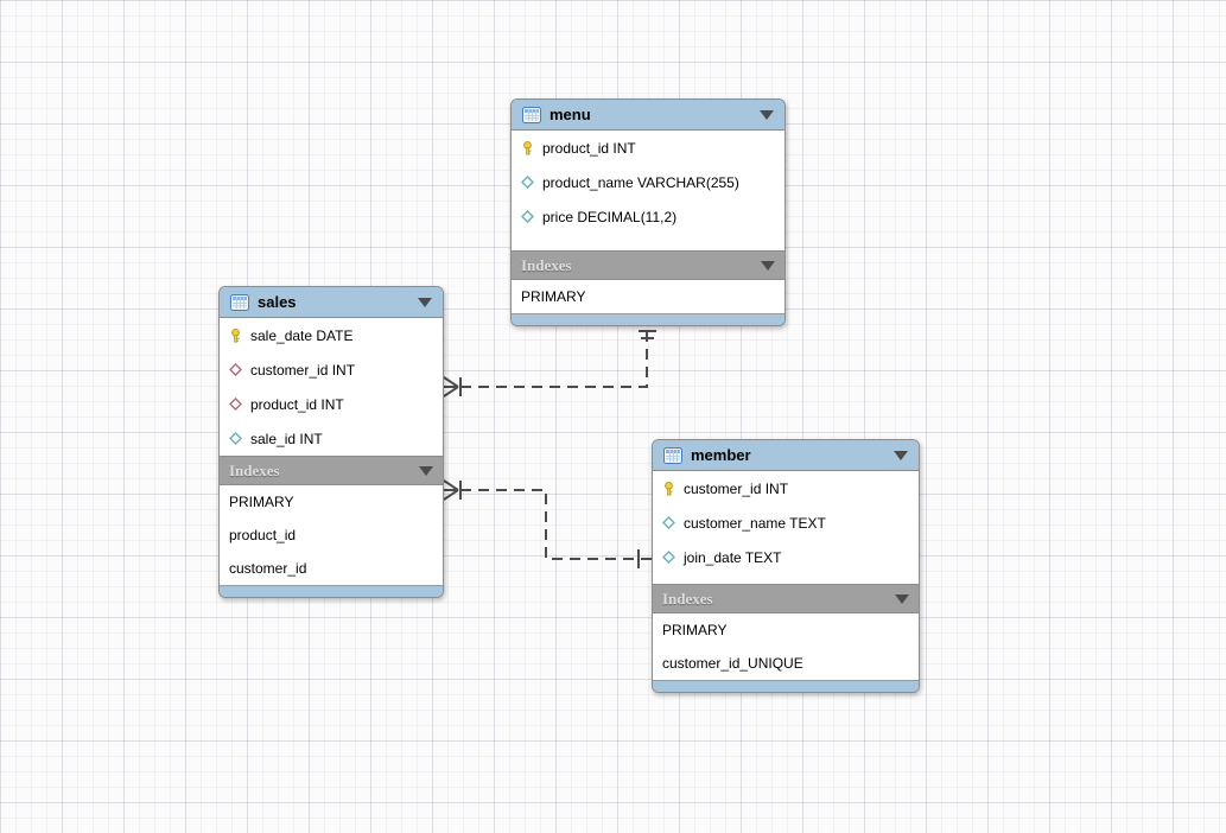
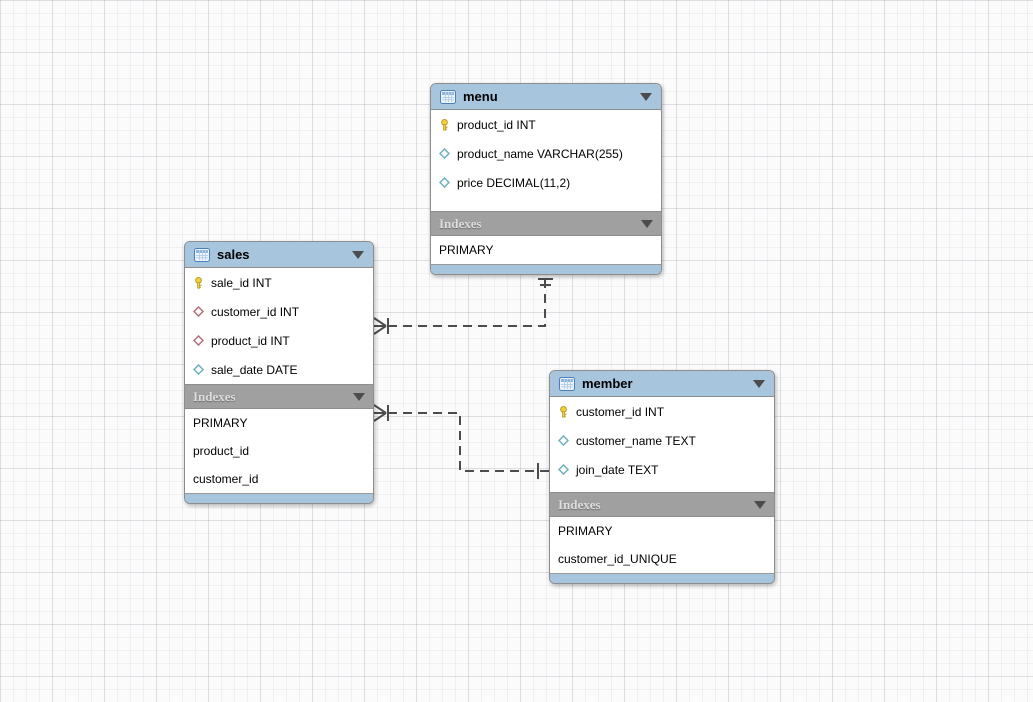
  menu
  product_id INT
  product_name VARCHAR(255)
  price DECIMAL(11,2)
  Indexes
  PRIMARY
  sales
- sale_date DATE
+ sale_id INT
  customer_id INT
  product_id INT
- sale_id INT
+ sale_date DATE
  Indexes
  PRIMARY
  product_id
  customer_id
  member
  customer_id INT
  customer_name TEXT
  join_date TEXT
  Indexes
  PRIMARY
  customer_id_UNIQUE
